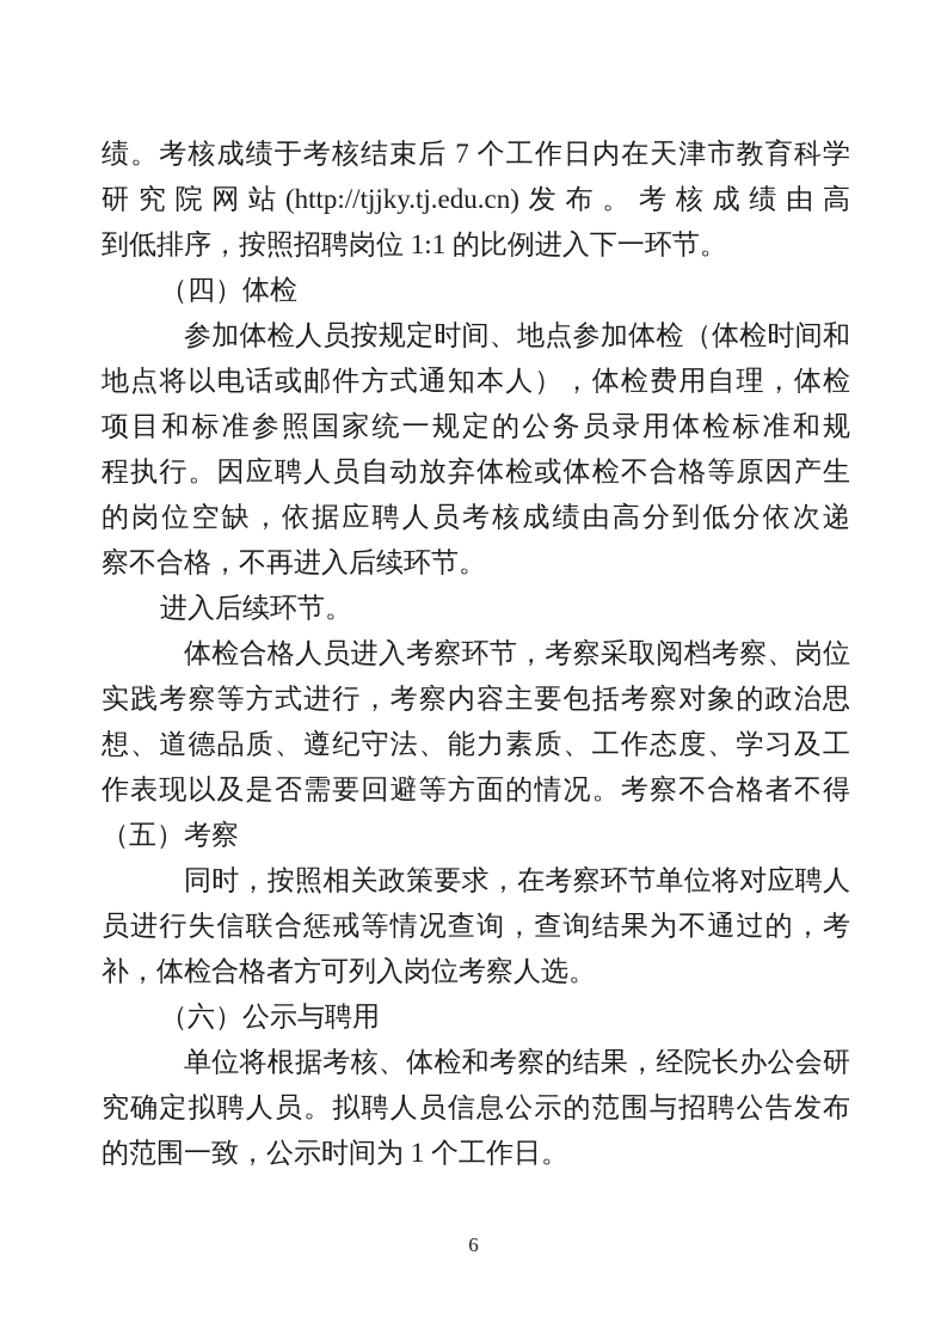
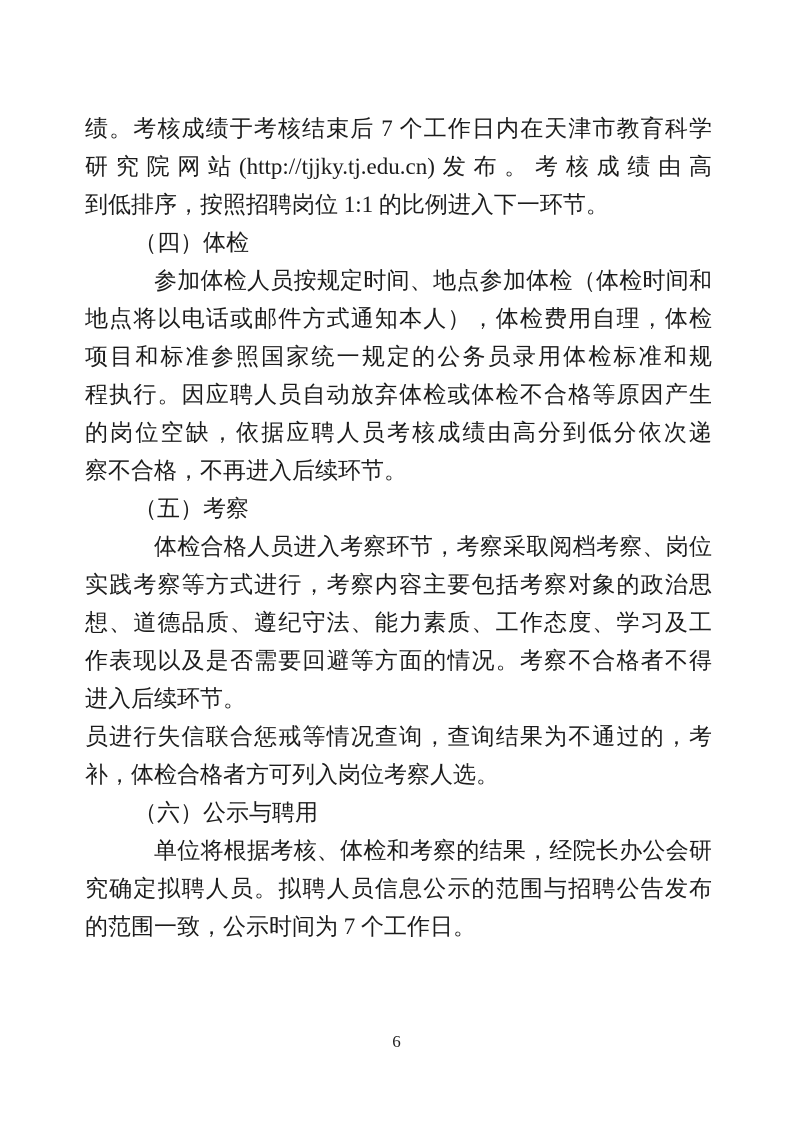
  绩。考核成绩于考核结束后 7 个工作日内在天津市教育科学
  研究院网站(http://tjjky.tj.edu.cn)发布。考核成绩由高
  到低排序，按照招聘岗位 1:1 的比例进入下一环节。
  （四）体检
  参加体检人员按规定时间、地点参加体检（体检时间和
  地点将以电话或邮件方式通知本人），体检费用自理，体检
  项目和标准参照国家统一规定的公务员录用体检标准和规
  程执行。因应聘人员自动放弃体检或体检不合格等原因产生
  的岗位空缺，依据应聘人员考核成绩由高分到低分依次递
  察不合格，不再进入后续环节。
- 进入后续环节。
+ （五）考察
  体检合格人员进入考察环节，考察采取阅档考察、岗位
  实践考察等方式进行，考察内容主要包括考察对象的政治思
  想、道德品质、遵纪守法、能力素质、工作态度、学习及工
  作表现以及是否需要回避等方面的情况。考察不合格者不得
- （五）考察
+ 进入后续环节。
- 同时，按照相关政策要求，在考察环节单位将对应聘人
  员进行失信联合惩戒等情况查询，查询结果为不通过的，考
  补，体检合格者方可列入岗位考察人选。
  （六）公示与聘用
  单位将根据考核、体检和考察的结果，经院长办公会研
  究确定拟聘人员。拟聘人员信息公示的范围与招聘公告发布
- 的范围一致，公示时间为 1 个工作日。
+ 的范围一致，公示时间为 7 个工作日。
  6
